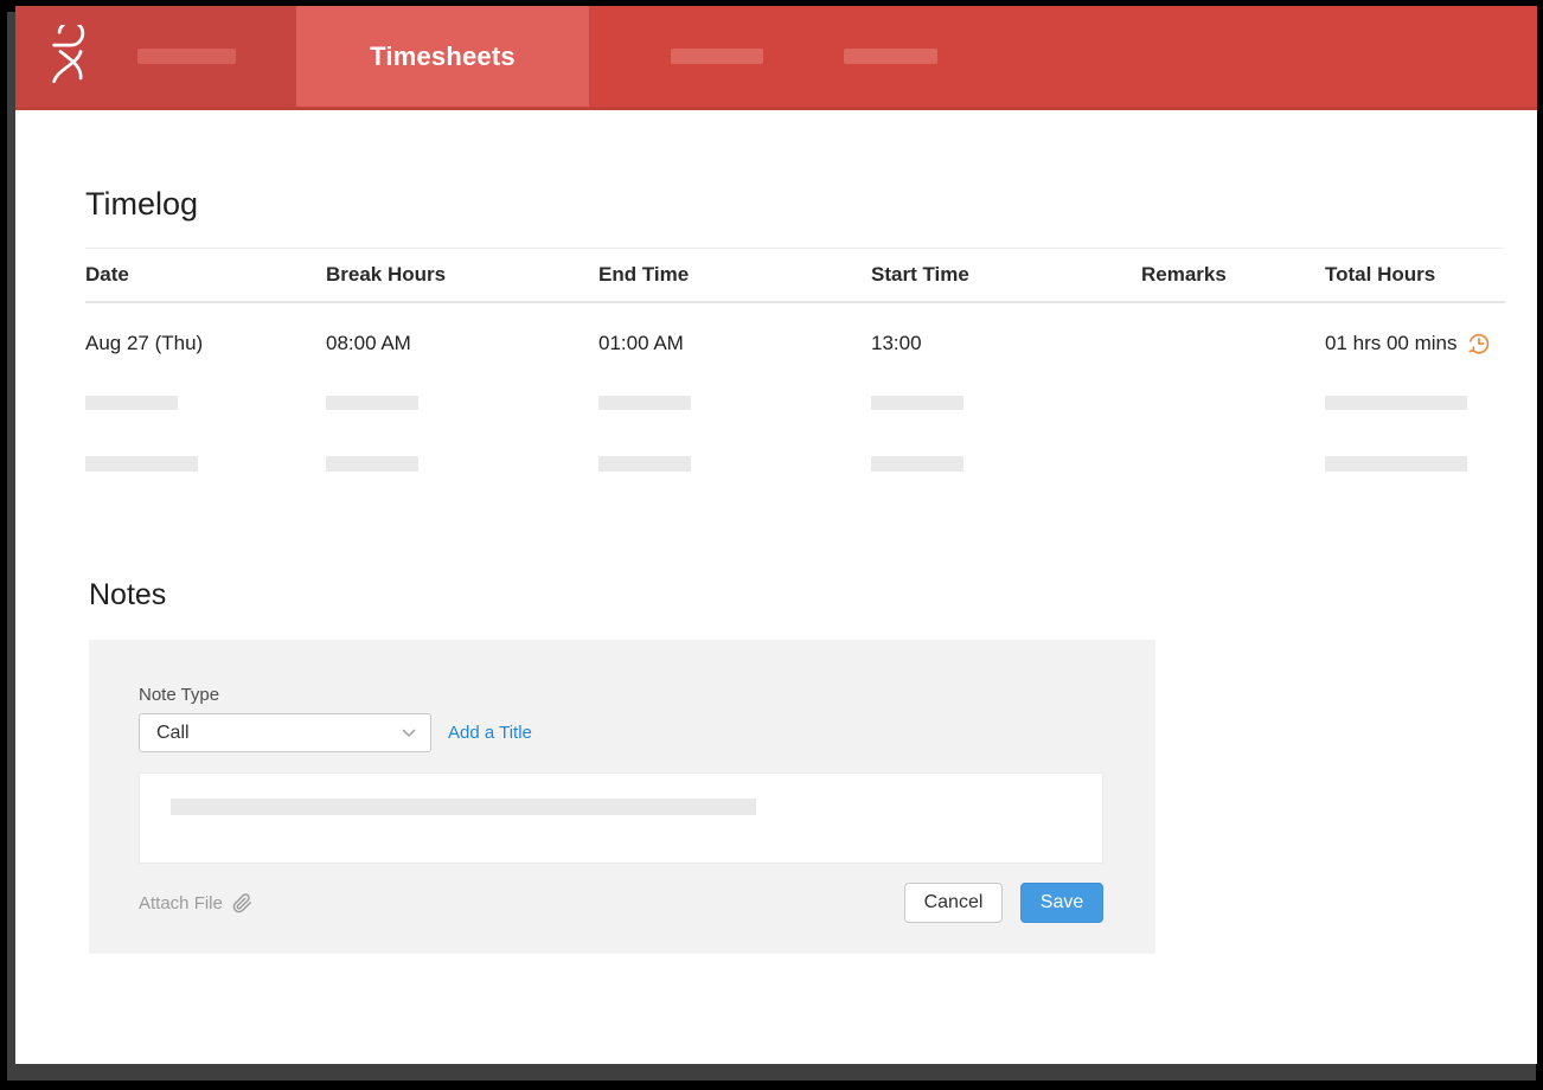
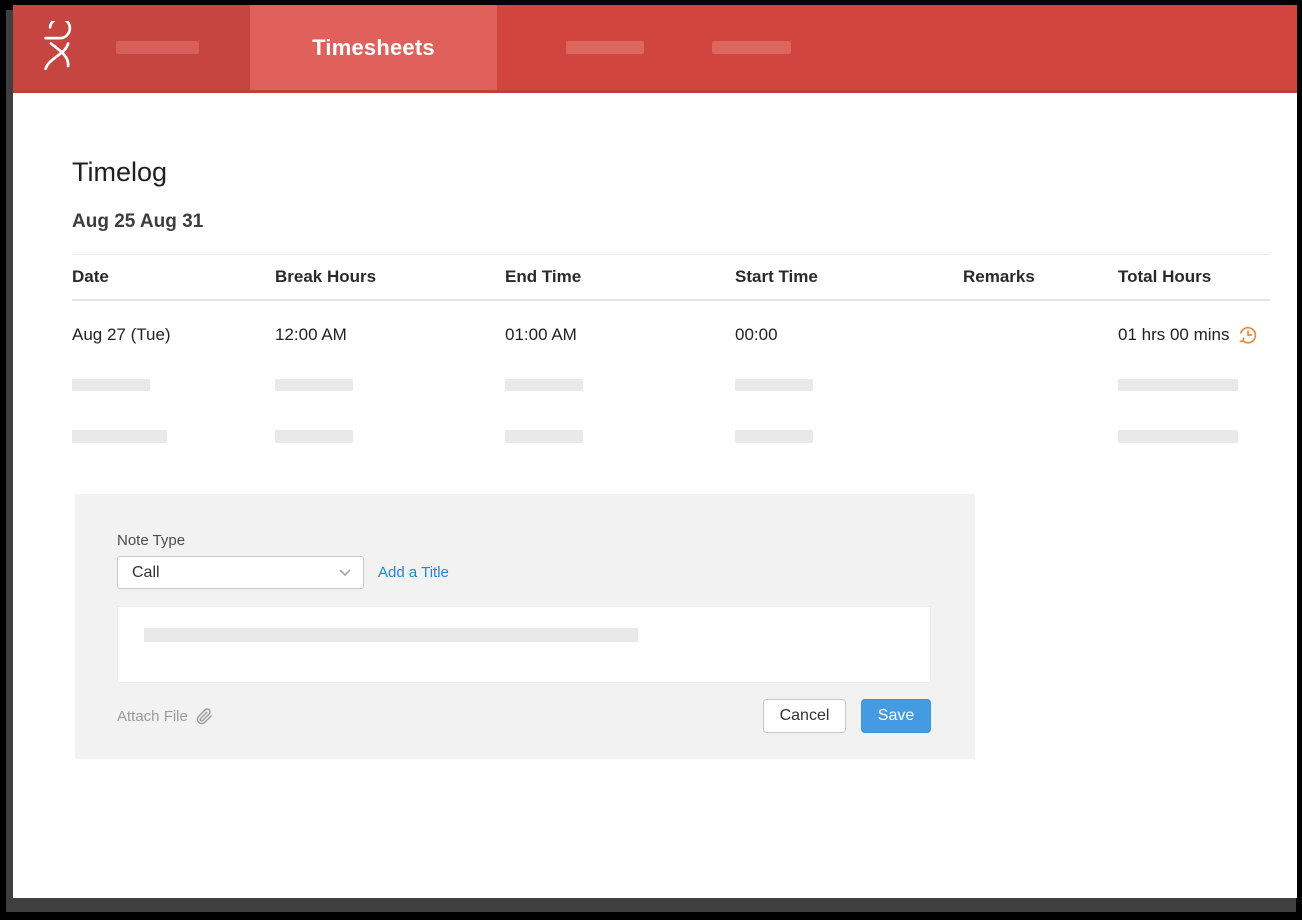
  Timesheets
  Timelog
+ Aug 25 Aug 31
  Date
  Break Hours
  End Time
  Start Time
  Remarks
  Total Hours
- Aug 27 (Thu)
+ Aug 27 (Tue)
- 08:00 AM
+ 12:00 AM
  01:00 AM
- 13:00
+ 00:00
  01 hrs 00 mins
- Notes
  Note Type
  Call
  Add a Title
  Attach File
  Cancel
  Save
